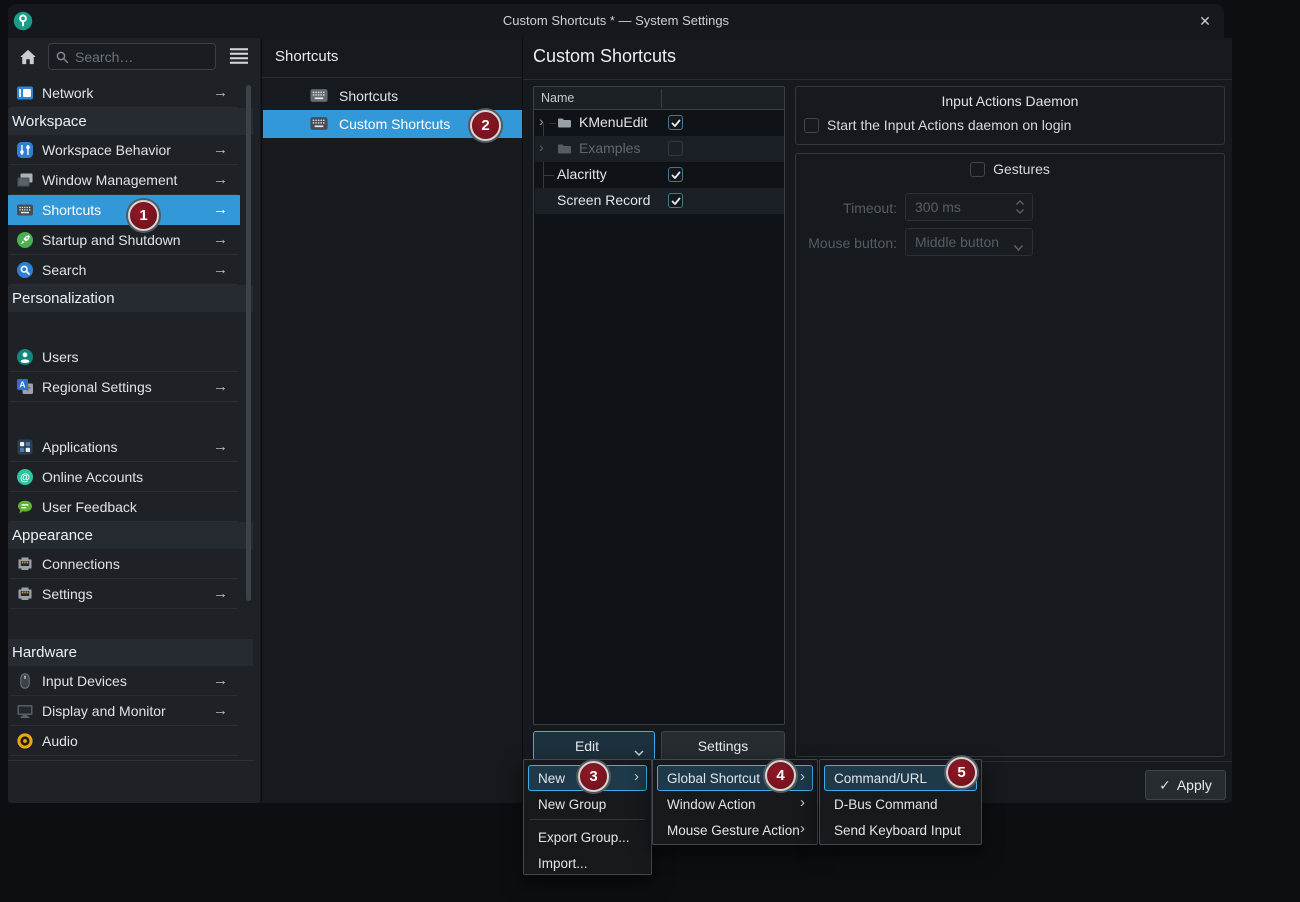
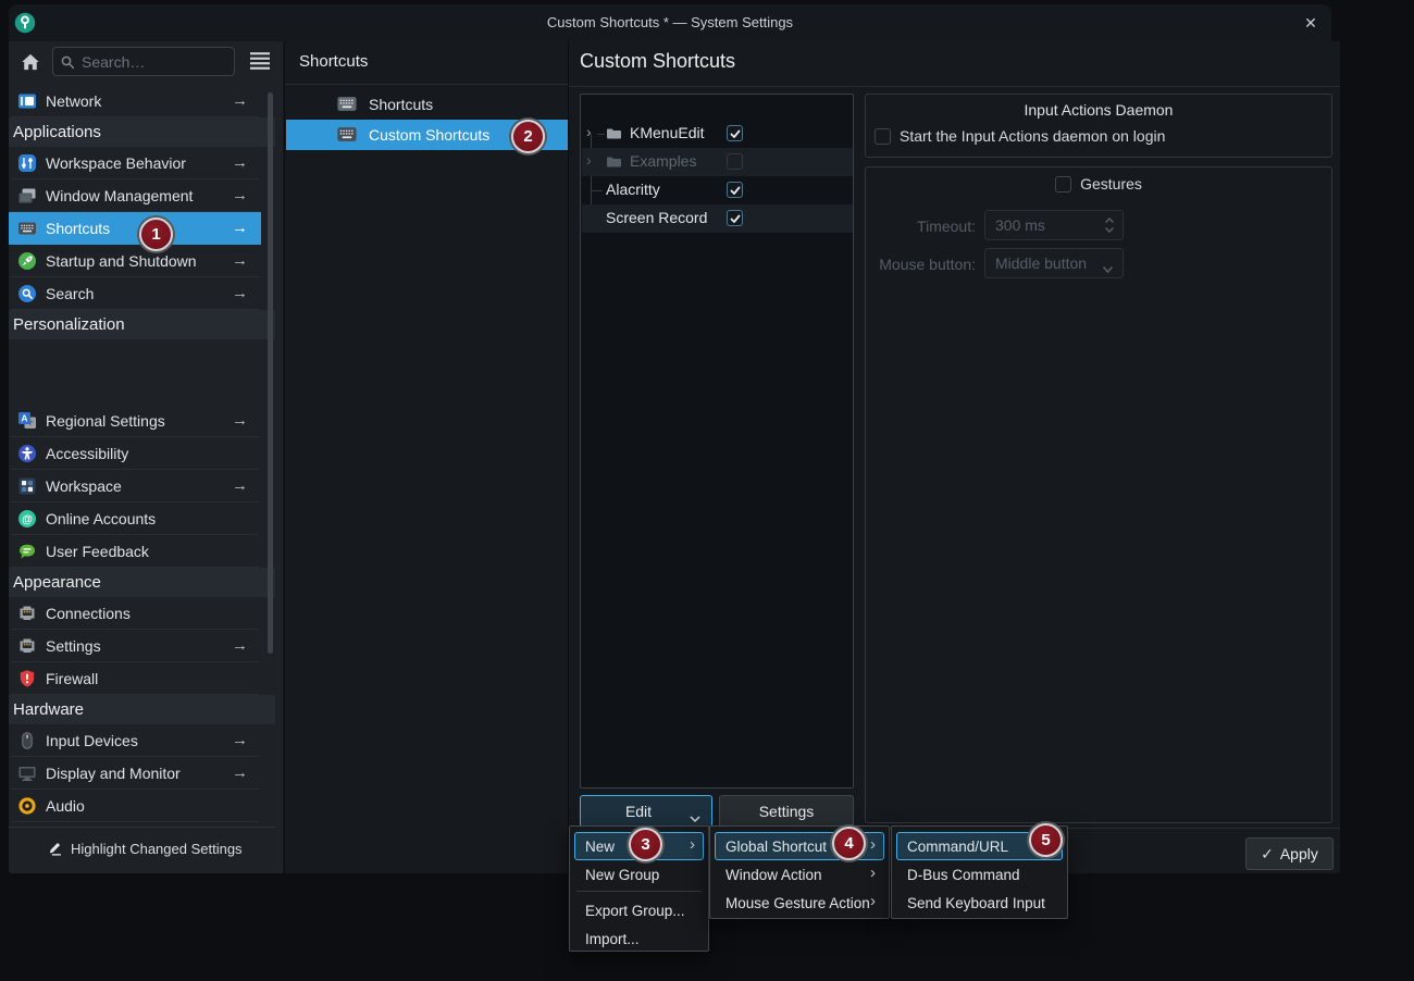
  Custom Shortcuts * — System Settings
  ✕
  Search…
  Network
  →
- Workspace
+ Applications
  Workspace Behavior
  →
  Window Management
  →
  Shortcuts
  →
  Startup and Shutdown
  →
  Search
  →
  Personalization
- Users
  A
  Regional Settings
  →
+ Accessibility
- Applications
+ Workspace
  →
  @
  Online Accounts
  User Feedback
  Appearance
  Connections
  Settings
  →
+ Firewall
  Hardware
  Input Devices
  →
  Display and Monitor
  →
  Audio
+ Highlight Changed Settings
  Shortcuts
  Shortcuts
  Custom Shortcuts
  Custom Shortcuts
- Name
  ›
  KMenuEdit
  ›
  Examples
  Alacritty
  Screen Record
  Edit
  Settings
  Input Actions Daemon
  Start the Input Actions daemon on login
  Gestures
  Timeout:
  300 ms
  Mouse button:
  Middle button
  ✓
  Apply
  New
  ›
  New Group
  Export Group...
  Import...
  Global Shortcut
  ›
  Window Action
  ›
  Mouse Gesture Action
  ›
  Command/URL
  D-Bus Command
  Send Keyboard Input
  1
  2
  3
  4
  5
